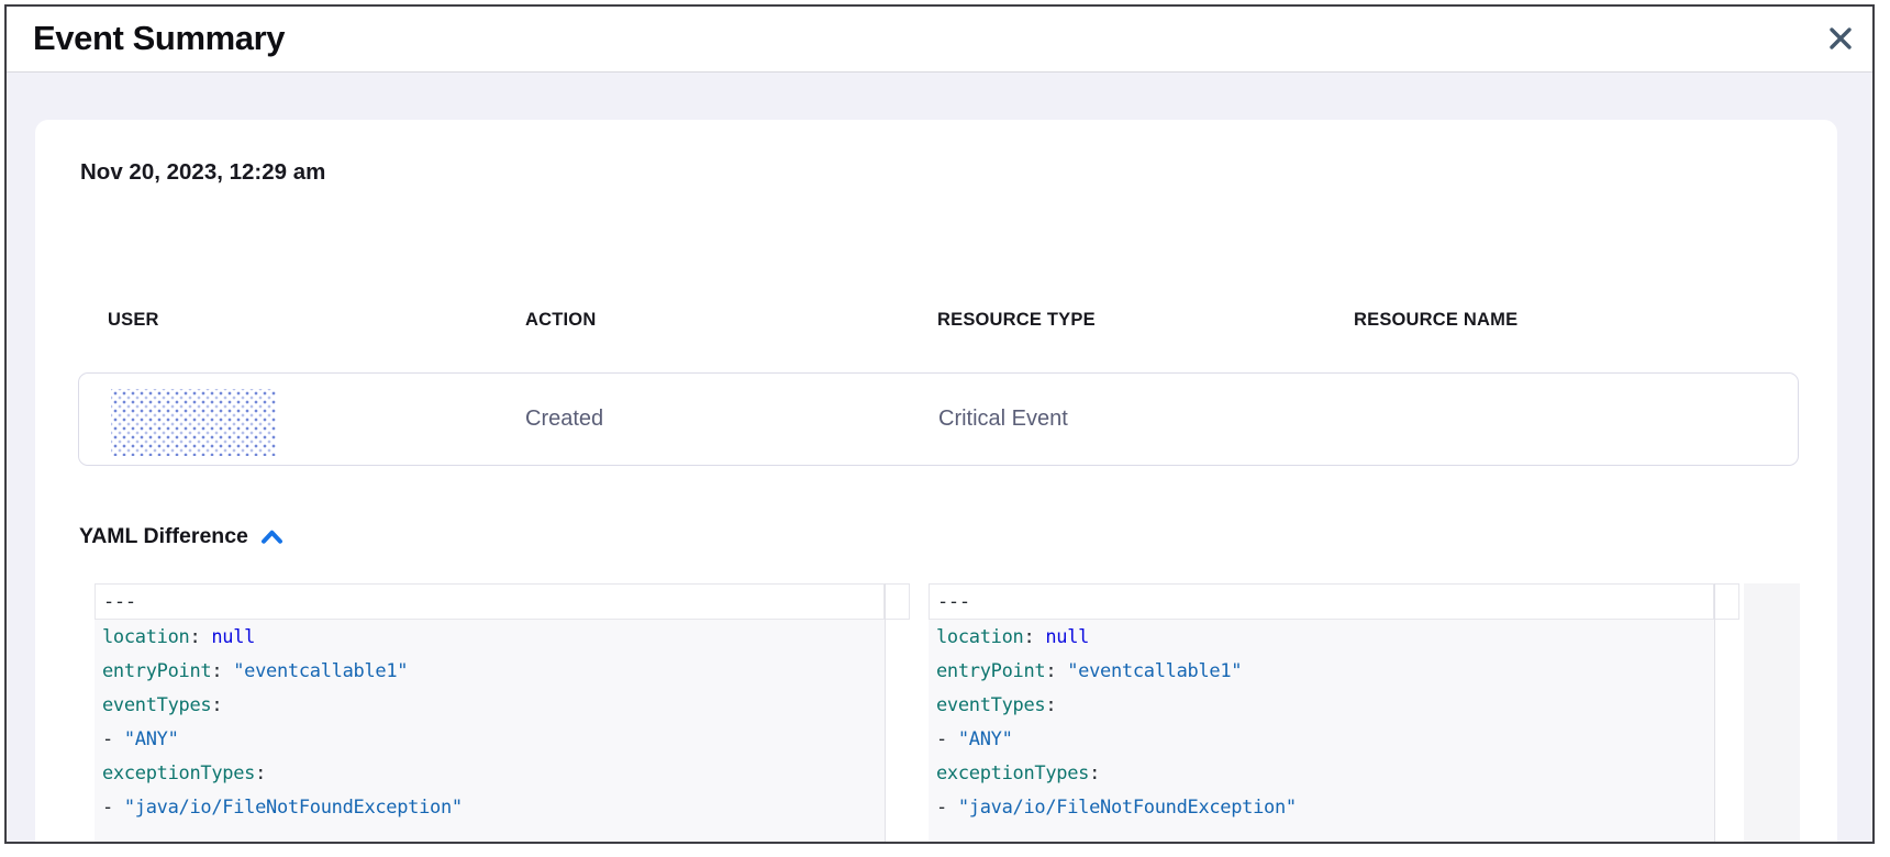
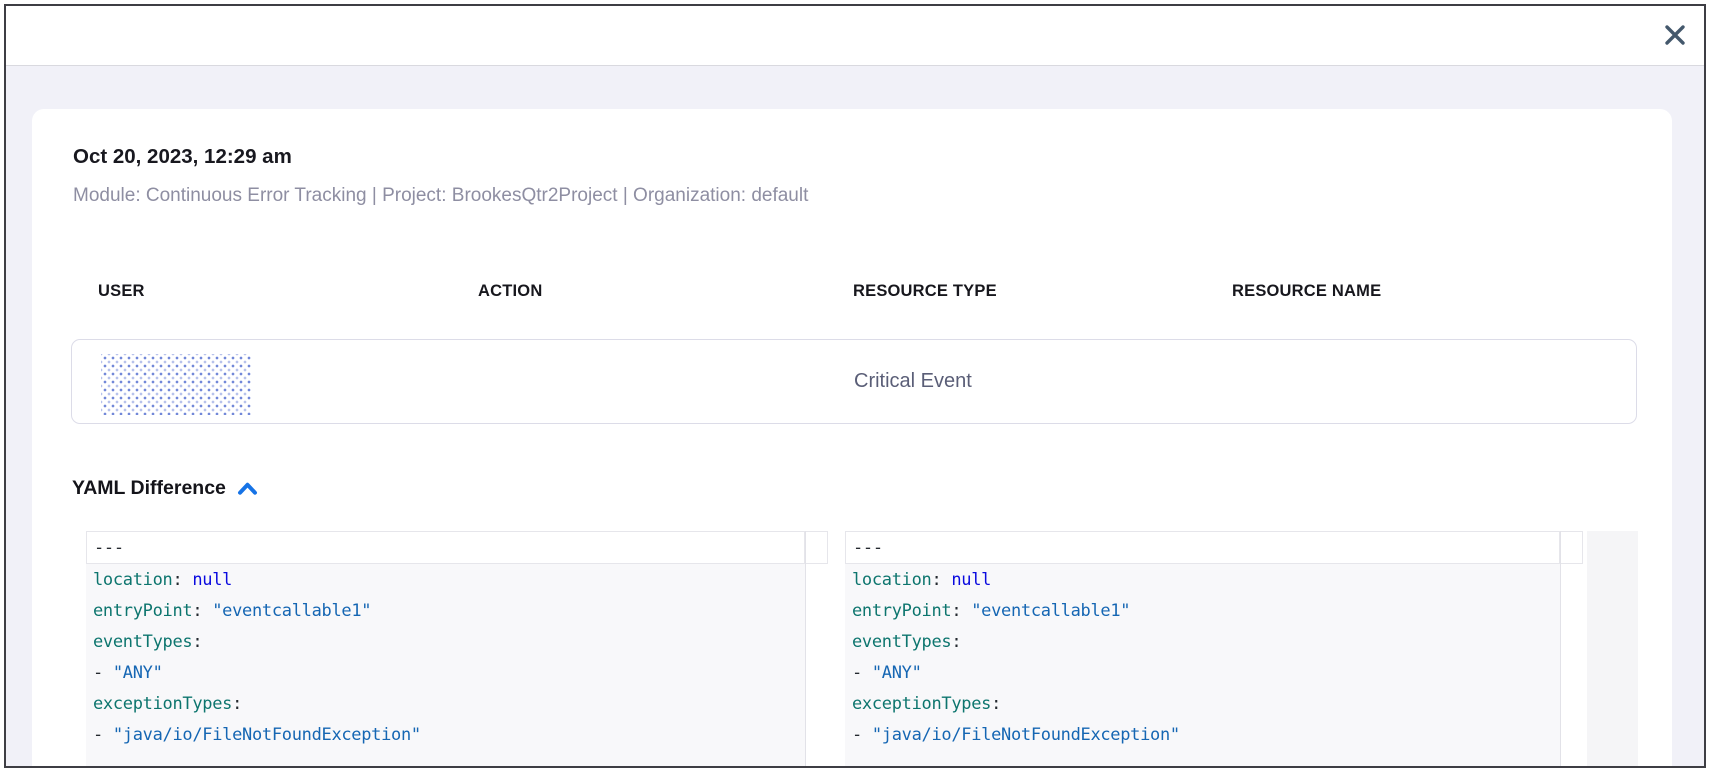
- Event Summary
- Nov 20, 2023, 12:29 am
+ Oct 20, 2023, 12:29 am
+ Module: Continuous Error Tracking | Project: BrookesQtr2Project | Organization: default
  USER
  ACTION
  RESOURCE TYPE
  RESOURCE NAME
- Created
  Critical Event
  YAML Difference
  ---
  location
  :
  null
  entryPoint
  :
  "eventcallable1"
  eventTypes
  :
  -
  "ANY"
  exceptionTypes
  :
  -
  "java/io/FileNotFoundException"
  ---
  location
  :
  null
  entryPoint
  :
  "eventcallable1"
  eventTypes
  :
  -
  "ANY"
  exceptionTypes
  :
  -
  "java/io/FileNotFoundException"
